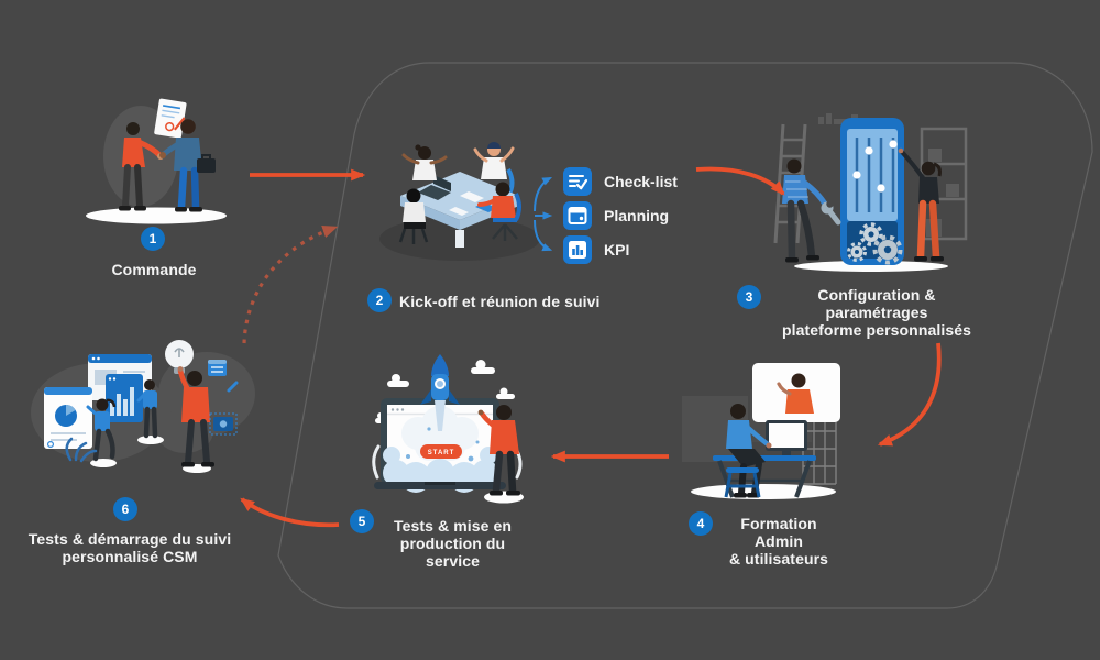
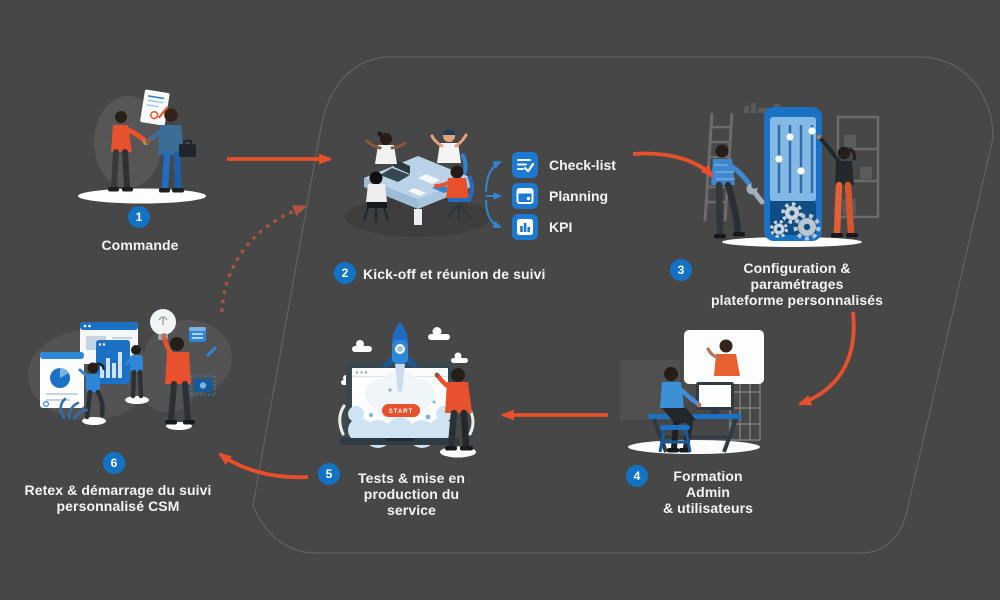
  1
  Commande
  2
  Kick-off et réunion de suivi
  Check-list
  Planning
  KPI
  3
  Configuration & paramétrages
  plateforme personnalisés
  4
  Formation Admin
  & utilisateurs
  5
  Tests & mise en
  production du service
  6
- Tests & démarrage du suivi
+ Retex & démarrage du suivi
  personnalisé CSM
